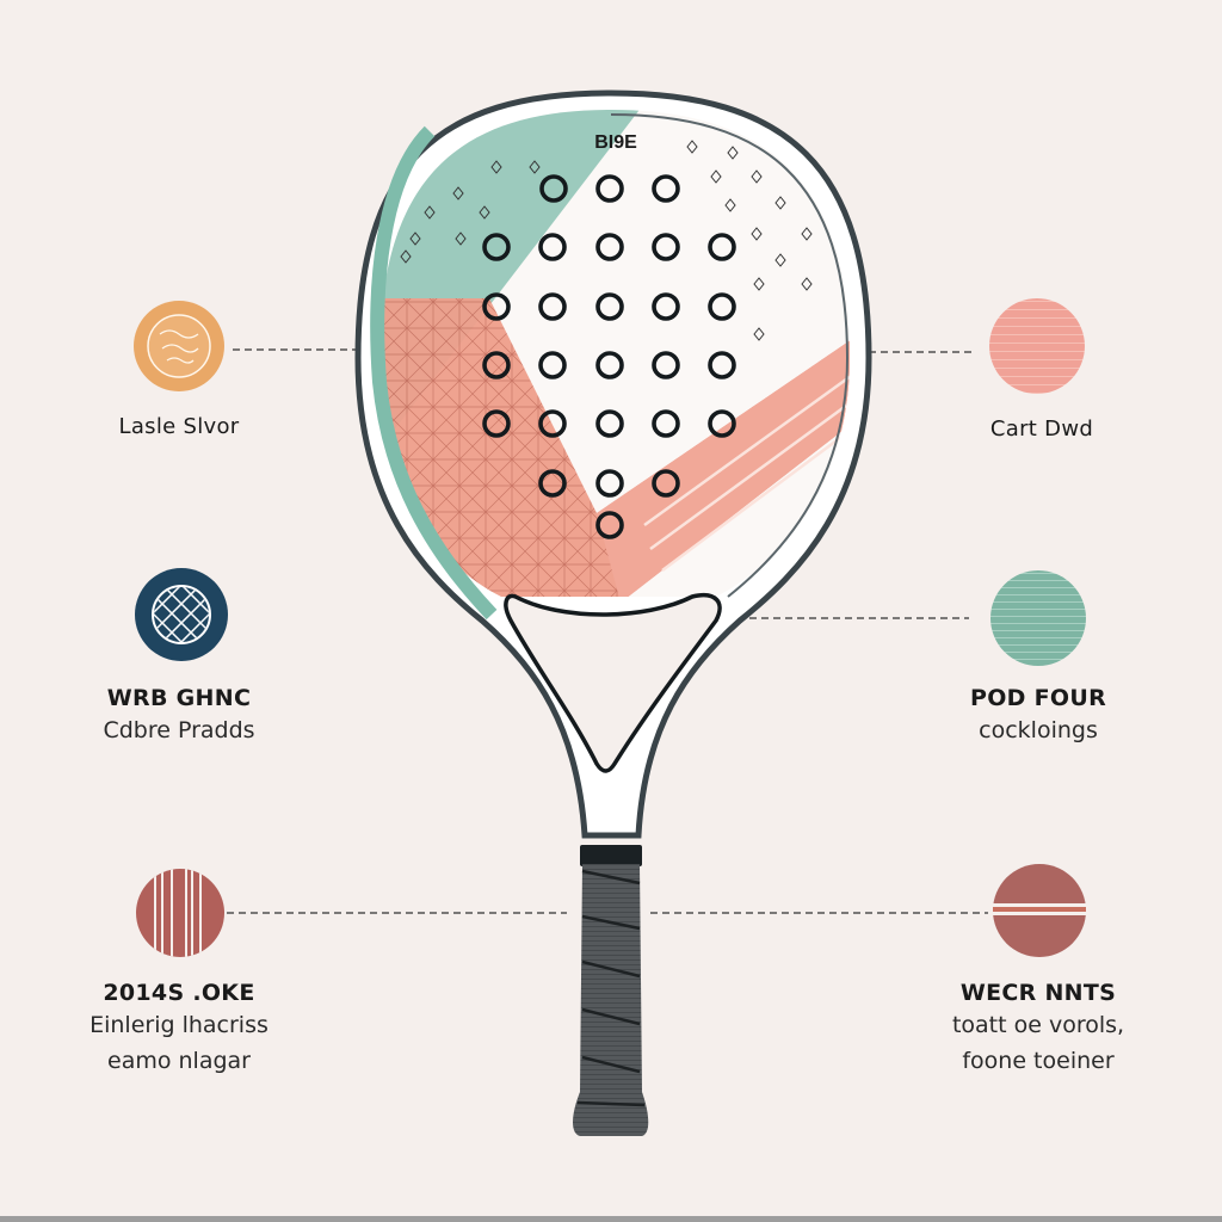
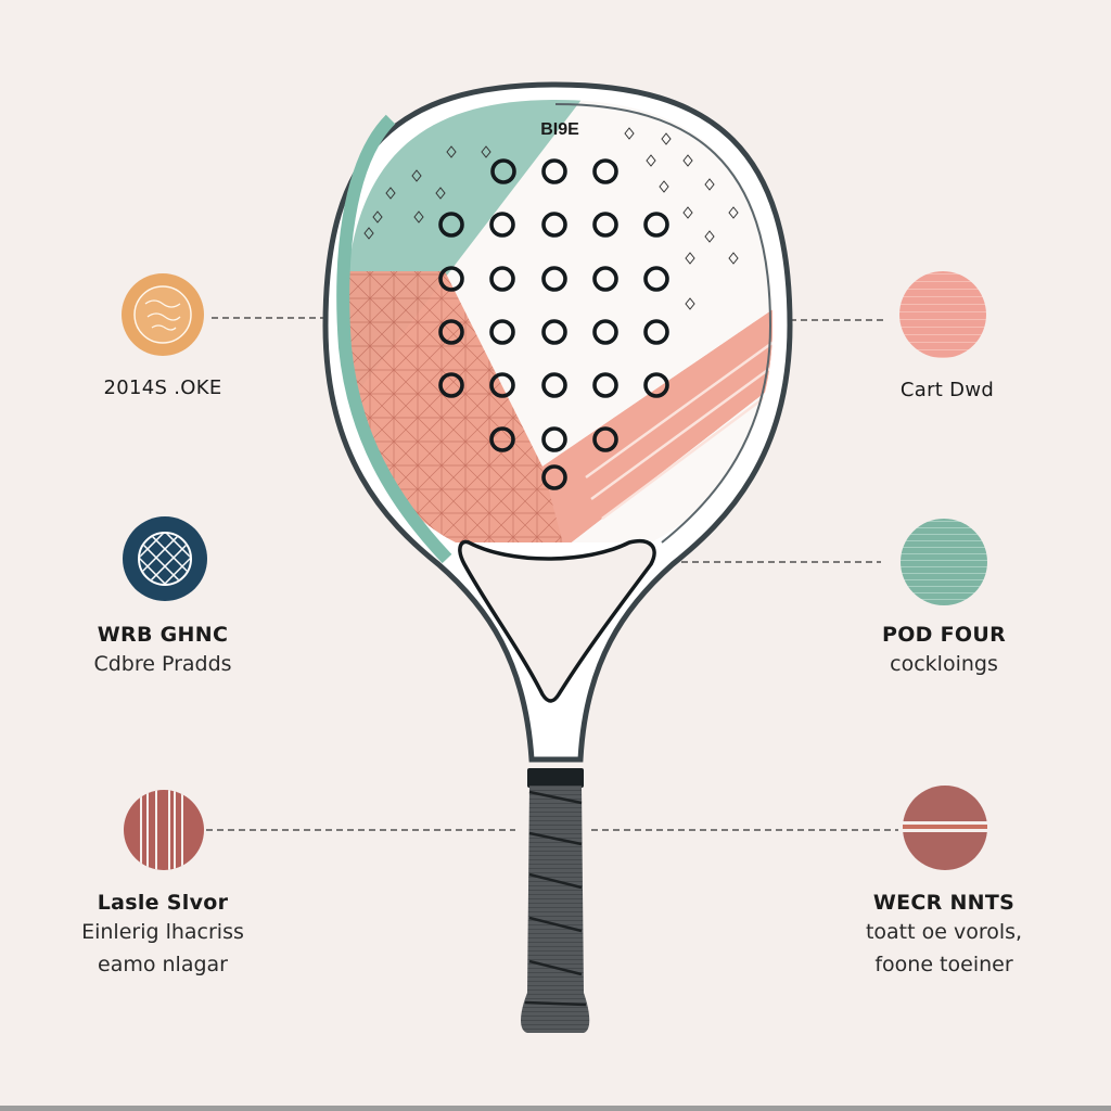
  BI9E
- Lasle Slvor
+ 2014S .OKE
  WRB GHNC
  Cdbre Pradds
- 2014S .OKE
+ Lasle Slvor
  Einlerig lhacriss
  eamo nlagar
  Cart Dwd
  POD FOUR
  cockloings
  WECR NNTS
  toatt oe vorols,
  foone toeiner
